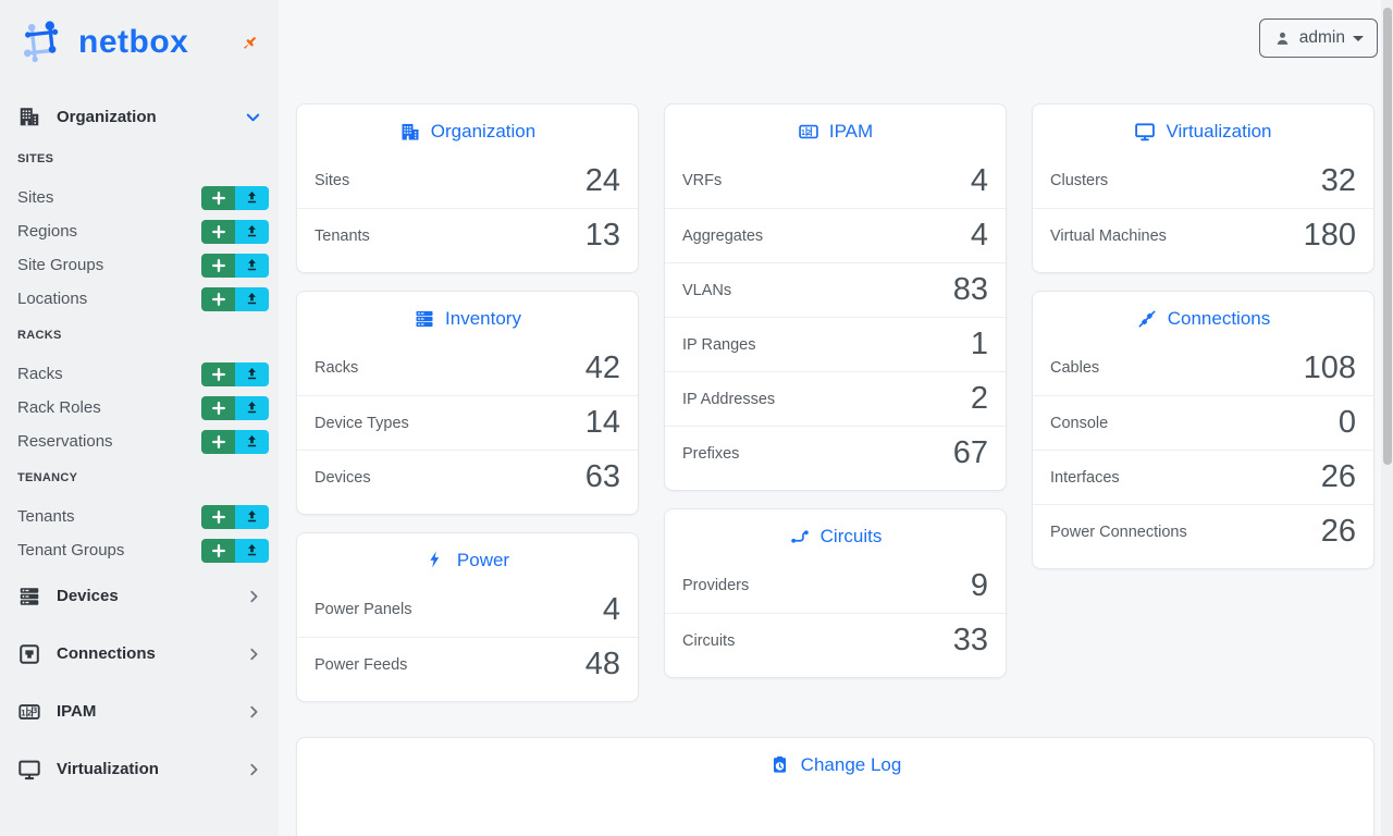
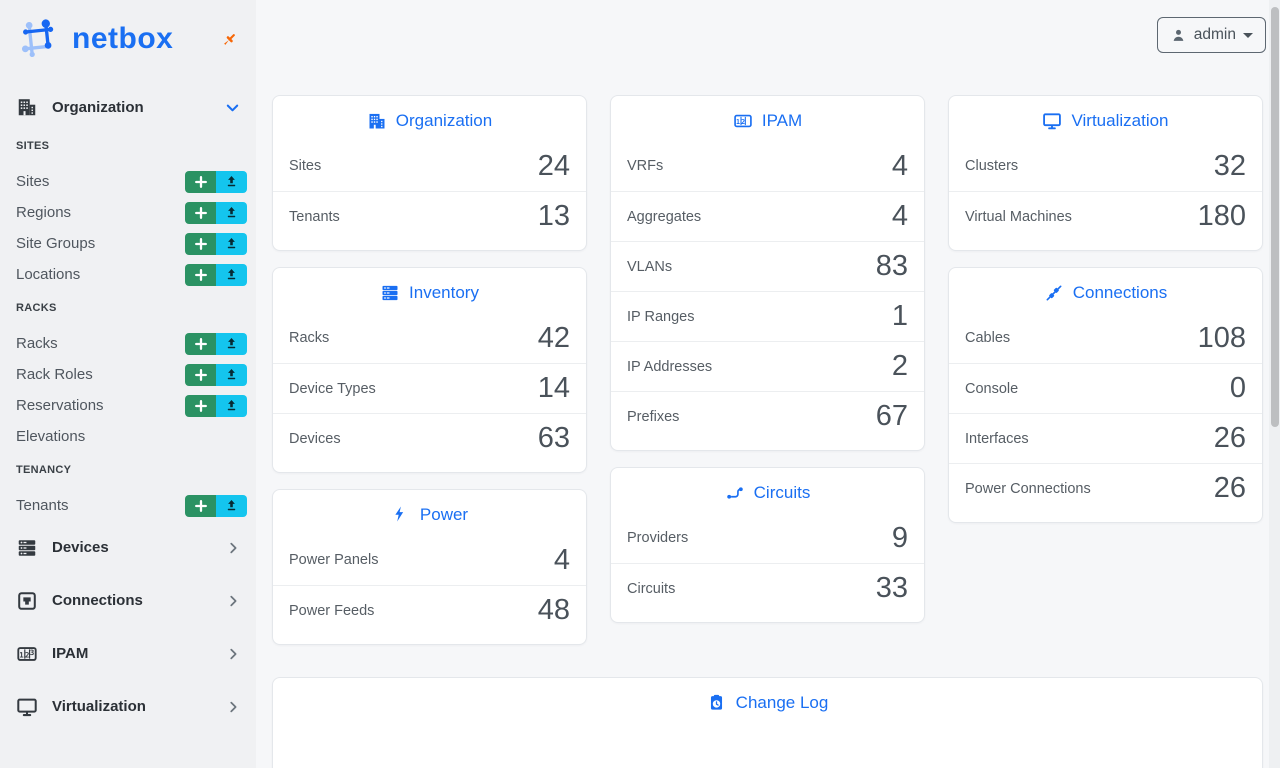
  netbox
  Organization
  SITES
  Sites
  Regions
  Site Groups
  Locations
  RACKS
  Racks
  Rack Roles
  Reservations
+ Elevations
  TENANCY
  Tenants
- Tenant Groups
  Devices
  Connections
  1
  2
  3
  IPAM
  Virtualization
  admin
  Organization
  Sites
  24
  Tenants
  13
  Inventory
  Racks
  42
  Device Types
  14
  Devices
  63
  Power
  Power Panels
  4
  Power Feeds
  48
  1
  2
  IPAM
  VRFs
  4
  Aggregates
  4
  VLANs
  83
  IP Ranges
  1
  IP Addresses
  2
  Prefixes
  67
  Circuits
  Providers
  9
  Circuits
  33
  Virtualization
  Clusters
  32
  Virtual Machines
  180
  Connections
  Cables
  108
  Console
  0
  Interfaces
  26
  Power Connections
  26
  Change Log
